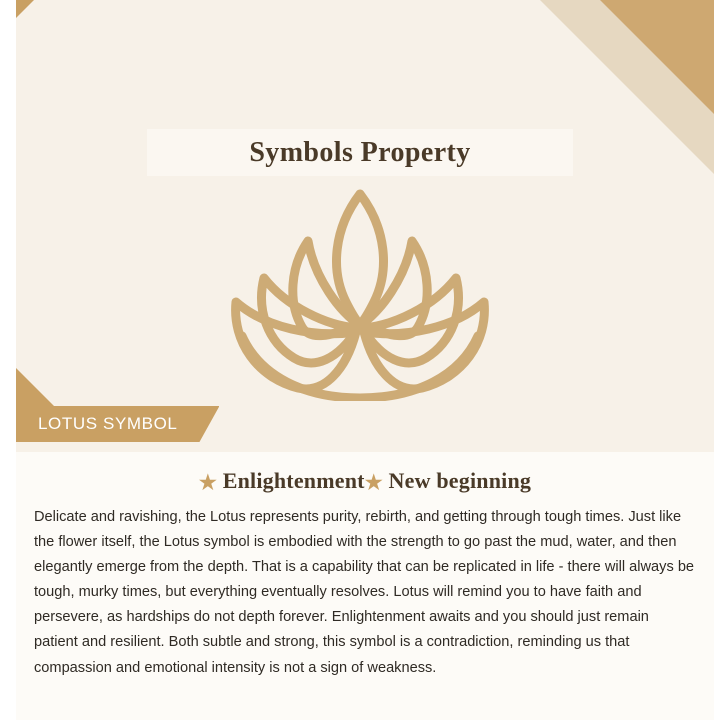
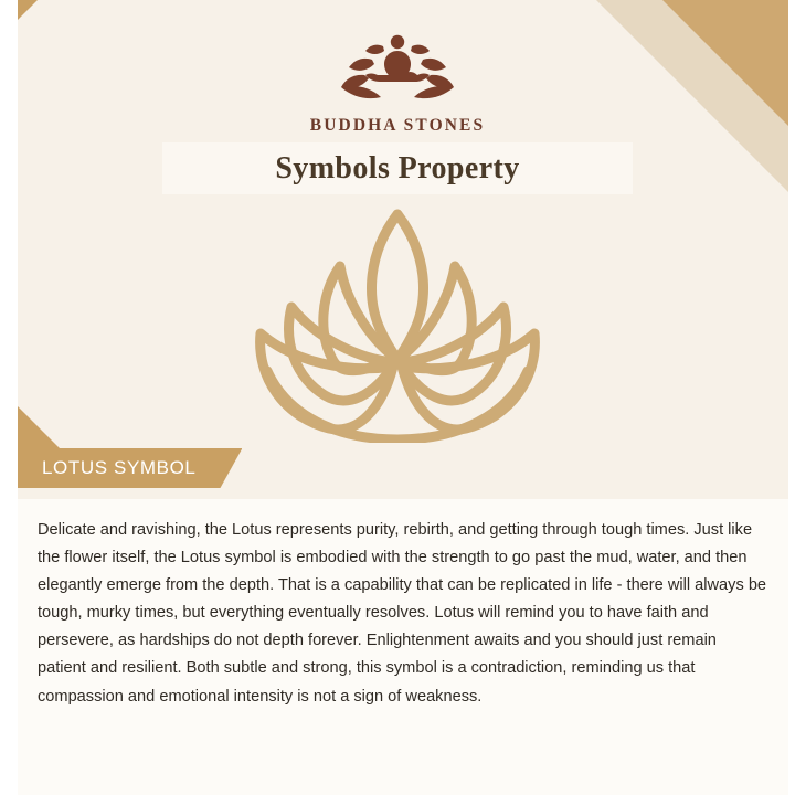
+ BUDDHA STONES
  Symbols Property
  LOTUS SYMBOL
- ★ Enlightenment★ New beginning
  Delicate and ravishing, the Lotus represents purity, rebirth, and getting through tough times. Just like the flower itself, the Lotus symbol is embodied with the strength to go past the mud, water, and then elegantly emerge from the depth. That is a capability that can be replicated in life - there will always be tough, murky times, but everything eventually resolves. Lotus will remind you to have faith and persevere, as hardships do not depth forever. Enlightenment awaits and you should just remain patient and resilient. Both subtle and strong, this symbol is a contradiction, reminding us that compassion and emotional intensity is not a sign of weakness.
